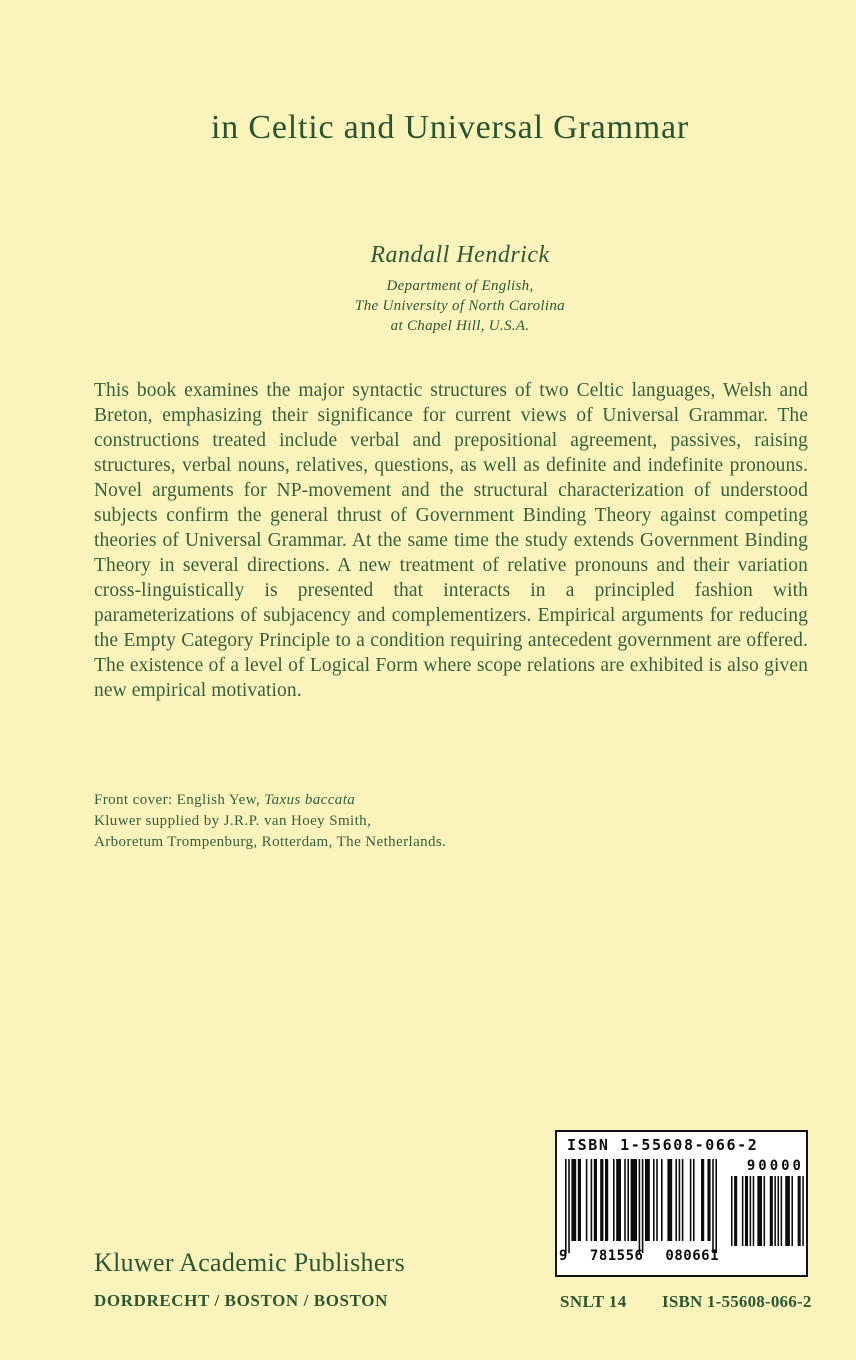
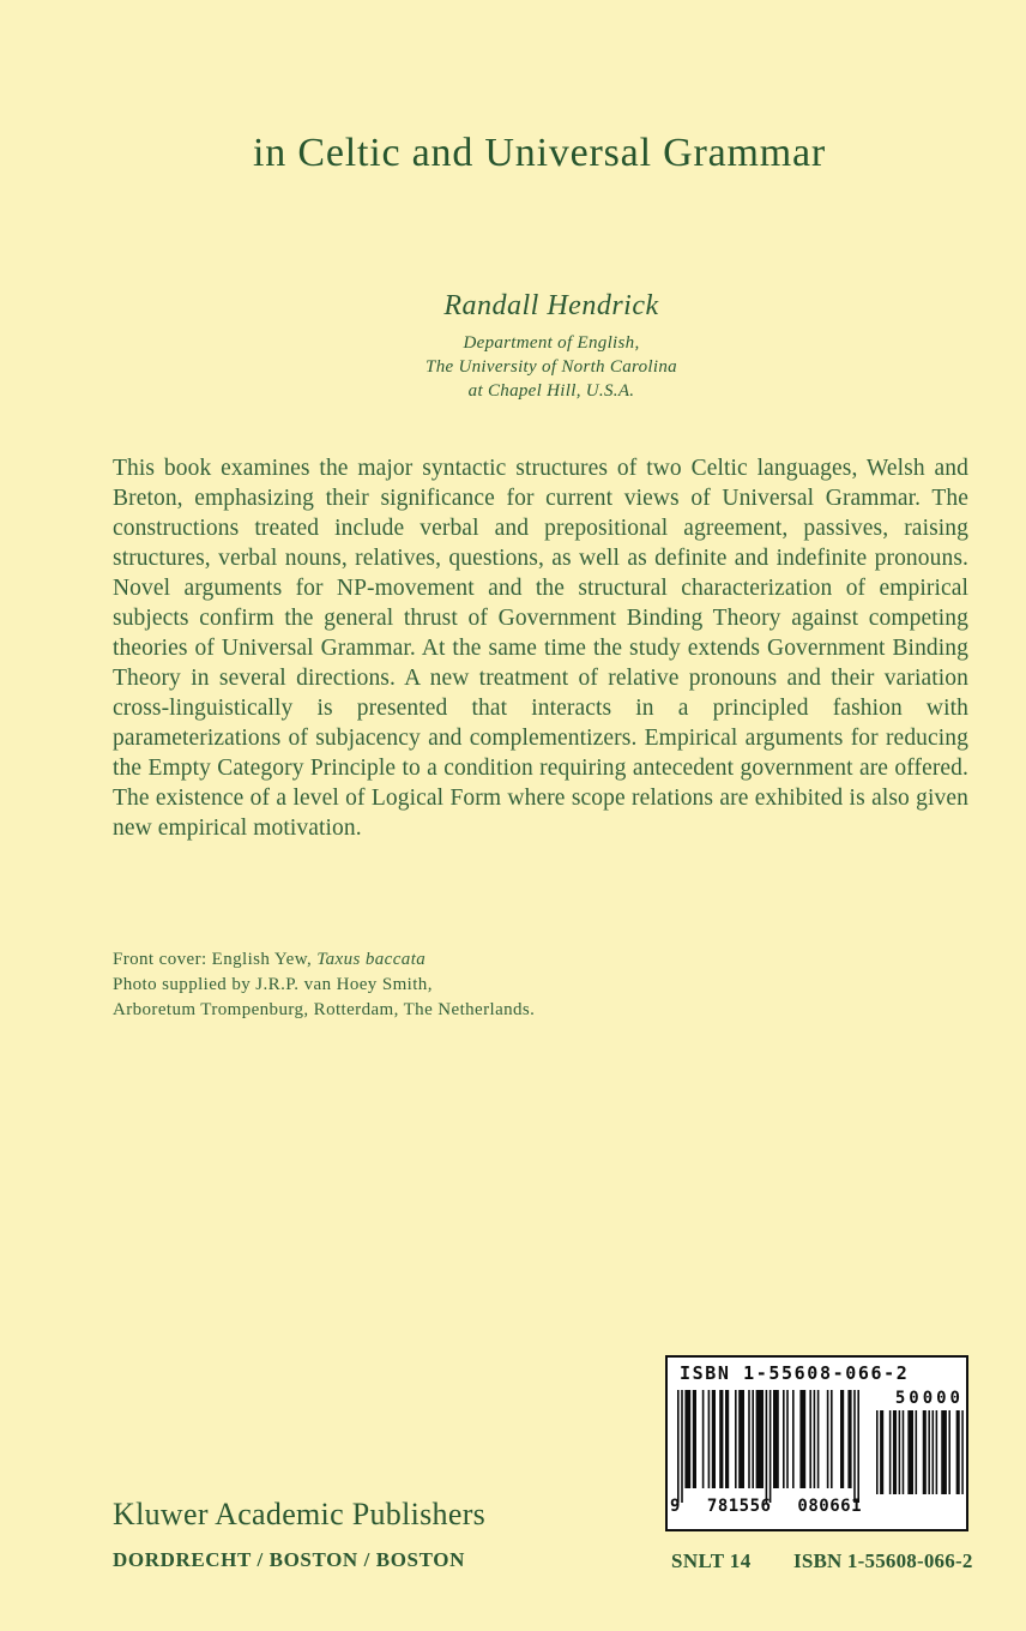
  in Celtic and Universal Grammar
  Randall Hendrick
  Department of English,
  The University of North Carolina
  at Chapel Hill, U.S.A.
- This book examines the major syntactic structures of two Celtic languages, Welsh and Breton, emphasizing their significance for current views of Universal Grammar. The constructions treated include verbal and prepositional agreement, passives, raising structures, verbal nouns, relatives, questions, as well as definite and indefinite pronouns. Novel arguments for NP-movement and the structural characterization of understood subjects confirm the general thrust of Government Binding Theory against competing theories of Universal Grammar. At the same time the study extends Government Binding Theory in several directions. A new treatment of relative pronouns and their variation cross-linguistically is presented that interacts in a principled fashion with parameterizations of subjacency and complementizers. Empirical arguments for reducing the Empty Category Principle to a condition requiring antecedent government are offered. The existence of a level of Logical Form where scope relations are exhibited is also given new empirical motivation.
+ This book examines the major syntactic structures of two Celtic languages, Welsh and Breton, emphasizing their significance for current views of Universal Grammar. The constructions treated include verbal and prepositional agreement, passives, raising structures, verbal nouns, relatives, questions, as well as definite and indefinite pronouns. Novel arguments for NP-movement and the structural characterization of empirical subjects confirm the general thrust of Government Binding Theory against competing theories of Universal Grammar. At the same time the study extends Government Binding Theory in several directions. A new treatment of relative pronouns and their variation cross-linguistically is presented that interacts in a principled fashion with parameterizations of subjacency and complementizers. Empirical arguments for reducing the Empty Category Principle to a condition requiring antecedent government are offered. The existence of a level of Logical Form where scope relations are exhibited is also given new empirical motivation.
  Front cover: English Yew, Taxus baccata
- Kluwer supplied by J.R.P. van Hoey Smith,
+ Photo supplied by J.R.P. van Hoey Smith,
  Arboretum Trompenburg, Rotterdam, The Netherlands.
  ISBN 1-55608-066-2
  9
  781556
  080661
- 90000
+ 50000
  Kluwer Academic Publishers
  DORDRECHT / BOSTON / BOSTON
  SNLT 14
  ISBN 1-55608-066-2
